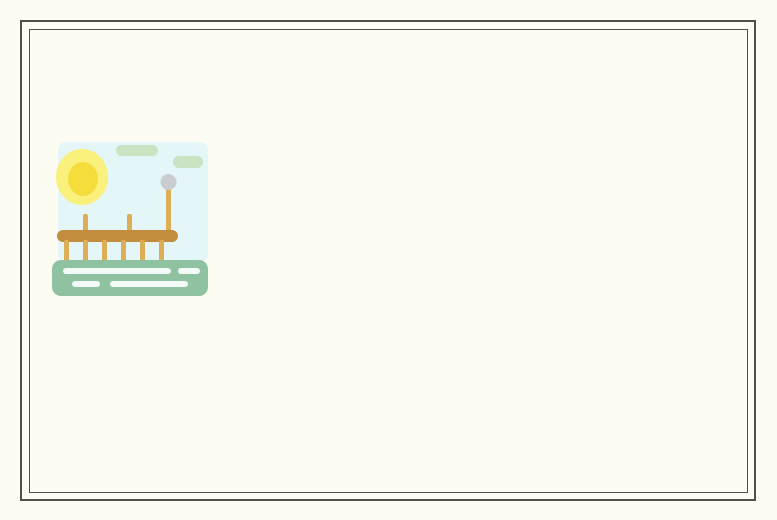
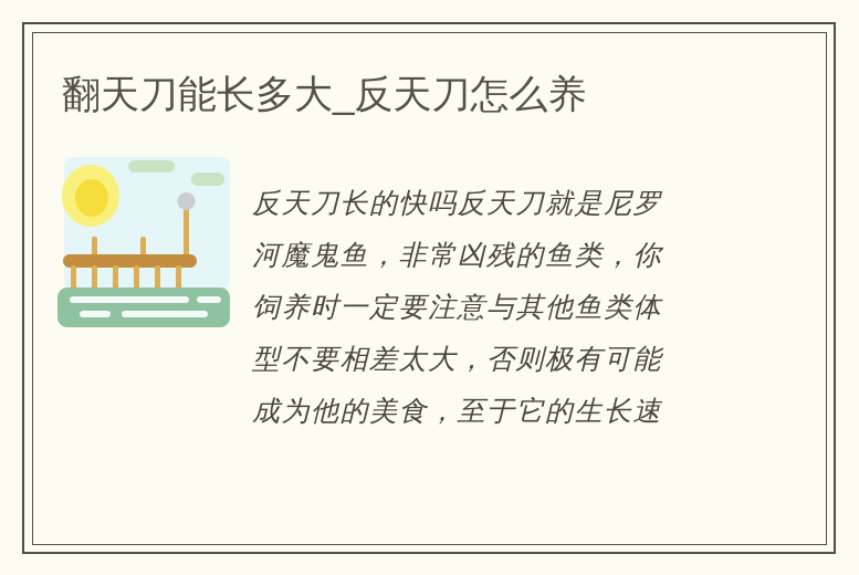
+ 翻天刀能长多大_反天刀怎么养
+ 反天刀长的快吗反天刀就是尼罗
+ 河魔鬼鱼，非常凶残的鱼类，你
+ 饲养时一定要注意与其他鱼类体
+ 型不要相差太大，否则极有可能
+ 成为他的美食，至于它的生长速
